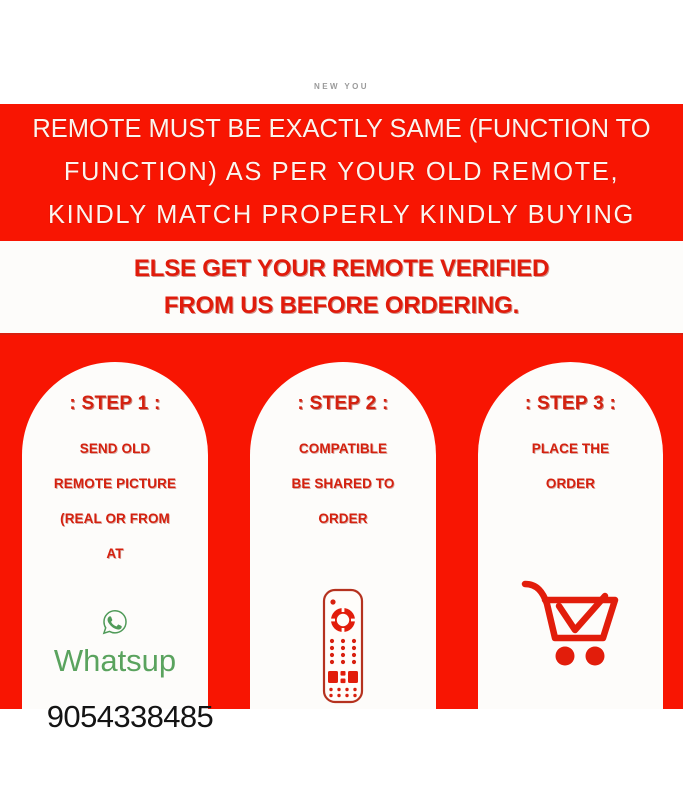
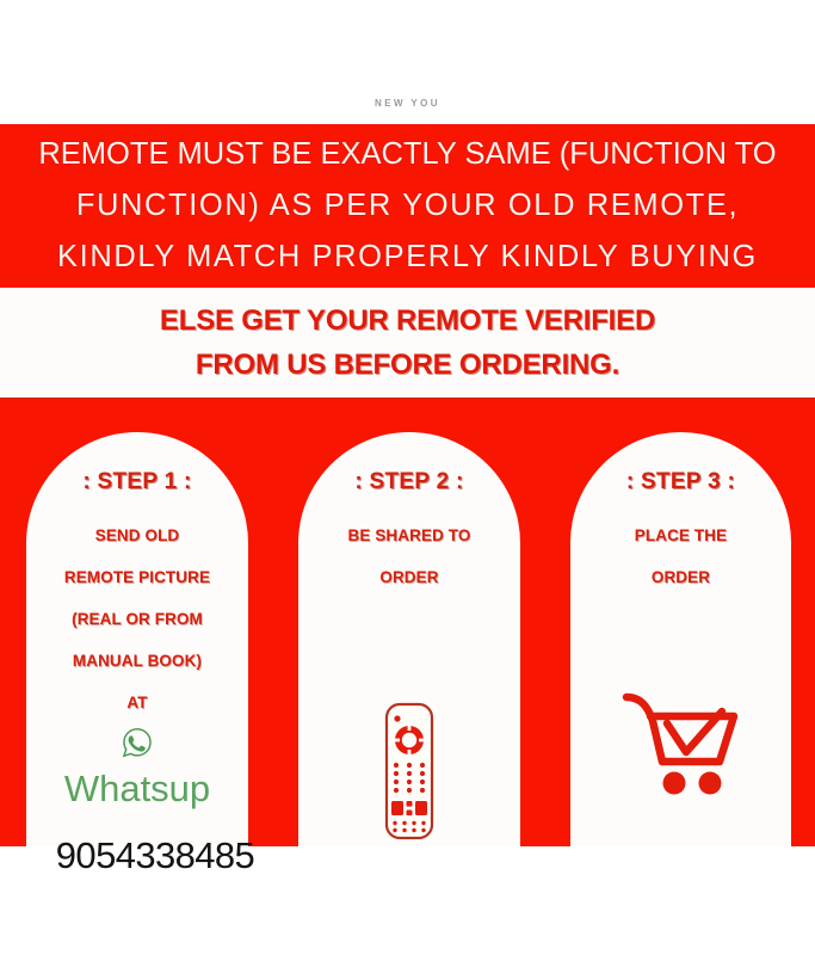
  NEW YOU
  REMOTE MUST BE EXACTLY SAME (FUNCTION TO
  FUNCTION) AS PER YOUR OLD REMOTE,
  KINDLY MATCH PROPERLY KINDLY BUYING
  ELSE GET YOUR REMOTE VERIFIED
  FROM US BEFORE ORDERING.
  : STEP 1 :
  SEND OLD
  REMOTE PICTURE
  (REAL OR FROM
+ MANUAL BOOK)
  AT
  Whatsup
  9054338485
  : STEP 2 :
- COMPATIBLE
  BE SHARED TO
  ORDER
  : STEP 3 :
  PLACE THE
  ORDER
